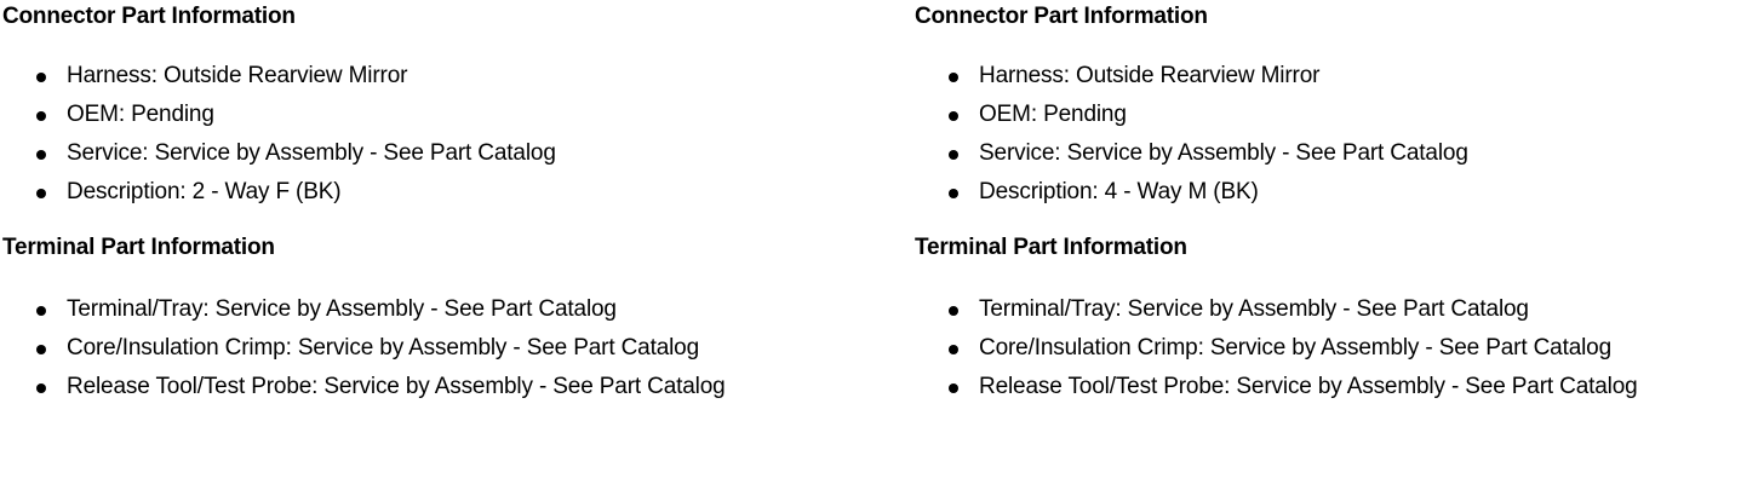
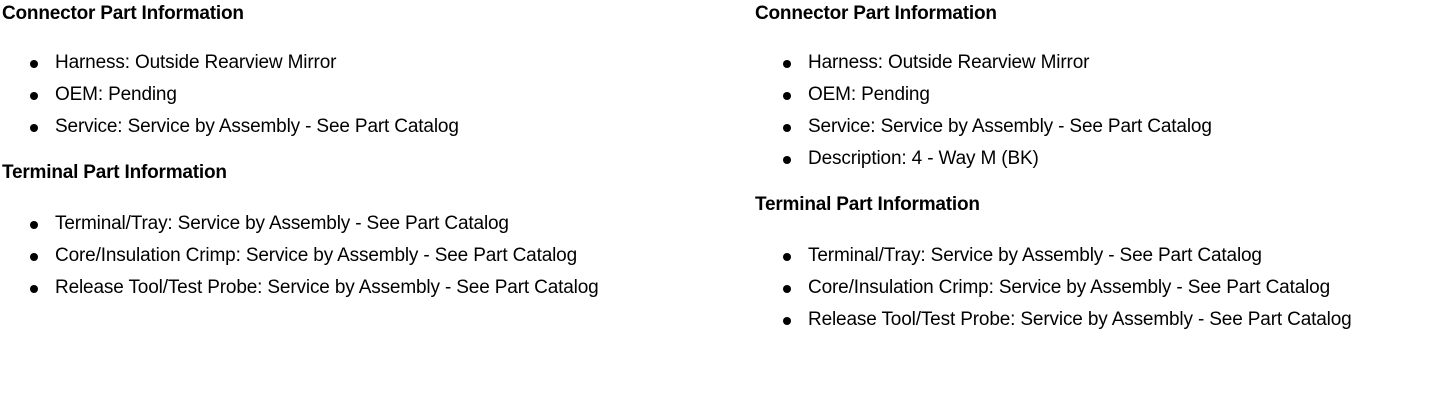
  Connector Part Information
  Harness: Outside Rearview Mirror
  OEM: Pending
  Service: Service by Assembly - See Part Catalog
- Description: 2 - Way F (BK)
  Terminal Part Information
  Terminal/Tray: Service by Assembly - See Part Catalog
  Core/Insulation Crimp: Service by Assembly - See Part Catalog
  Release Tool/Test Probe: Service by Assembly - See Part Catalog
  Connector Part Information
  Harness: Outside Rearview Mirror
  OEM: Pending
  Service: Service by Assembly - See Part Catalog
  Description: 4 - Way M (BK)
  Terminal Part Information
  Terminal/Tray: Service by Assembly - See Part Catalog
  Core/Insulation Crimp: Service by Assembly - See Part Catalog
  Release Tool/Test Probe: Service by Assembly - See Part Catalog
